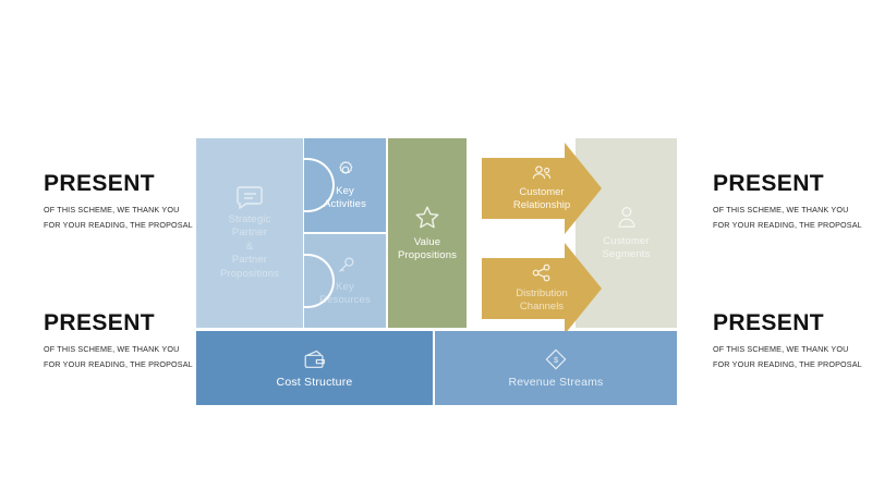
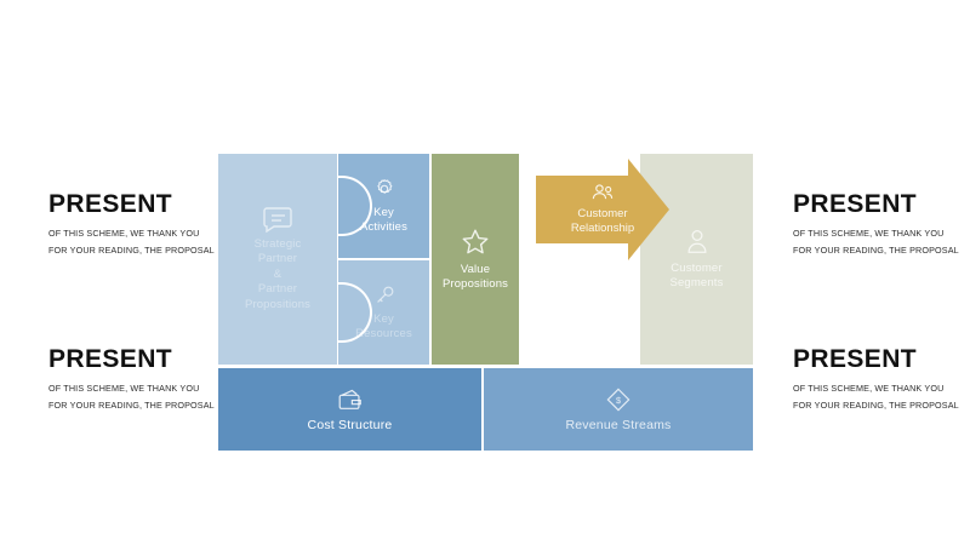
  PRESENT
  OF THIS SCHEME, WE THANK YOU
  FOR YOUR READING, THE PROPOSAL
  PRESENT
  OF THIS SCHEME, WE THANK YOU
  FOR YOUR READING, THE PROPOSAL
  PRESENT
  OF THIS SCHEME, WE THANK YOU
  FOR YOUR READING, THE PROPOSAL
  PRESENT
  OF THIS SCHEME, WE THANK YOU
  FOR YOUR READING, THE PROPOSAL
  Strategic
  Partner
  &
  Partner
  Propositions
  Key
  Activities
  Key
  Resources
  Value
  Propositions
  Customer
  Segments
  Customer
  Relationship
- Distribution
- Channels
  Cost Structure
  $
  Revenue Streams
